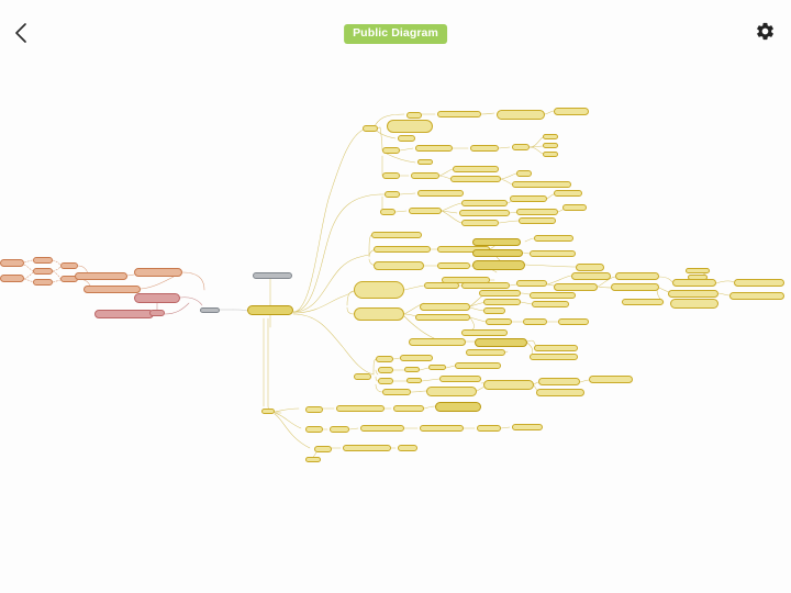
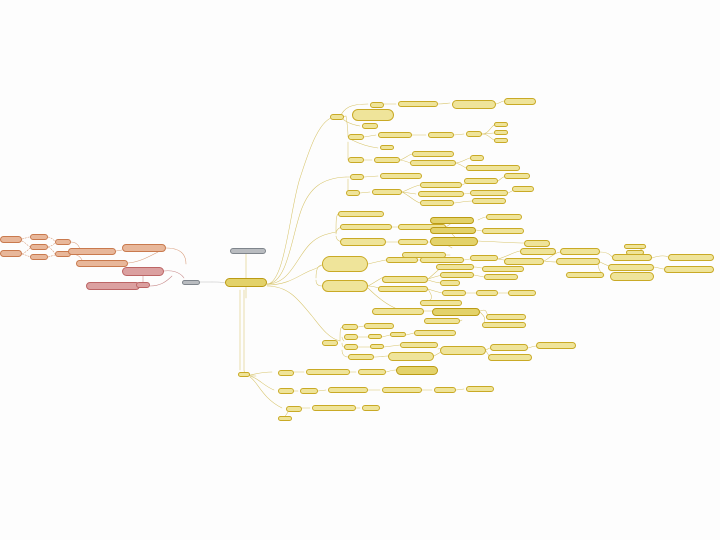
- Public Diagram
